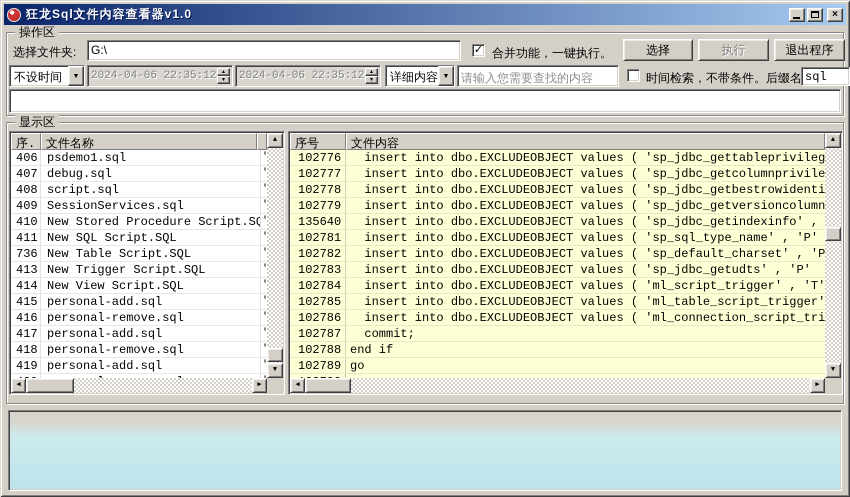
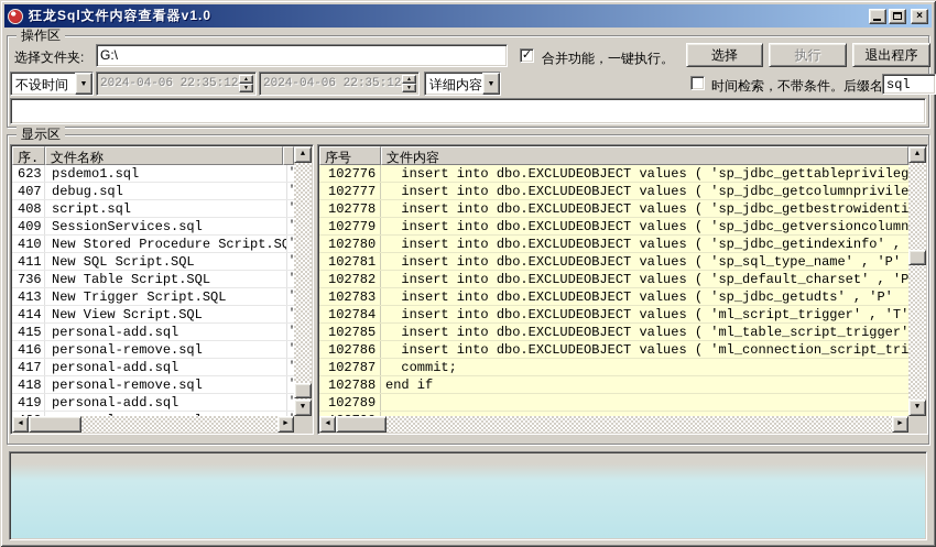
  狂龙Sql文件内容查看器v1.0
  ×
  操作区
  选择文件夹:
  G:\
  ✓
  合并功能，一键执行。
  选择
  执行
  退出程序
  不设时间
  2024-04-06 22:35:12
  2024-04-06 22:35:12
  详细内容
- 请输入您需要查找的内容
  时间检索，不带条件。后缀名
  sql
  显示区
  序.
  文件名称
- 406
+ 623
  psdemo1.sql
  '
  407
  debug.sql
  '
  408
  script.sql
  '
  409
  SessionServices.sql
  '
  410
  New Stored Procedure Script.SQ
  '
  411
  New SQL Script.SQL
  '
  736
  New Table Script.SQL
  '
  413
  New Trigger Script.SQL
  '
  414
  New View Script.SQL
  '
  415
  personal-add.sql
  '
  416
  personal-remove.sql
  '
  417
  personal-add.sql
  '
  418
  personal-remove.sql
  '
  419
  personal-add.sql
  '
  ▲
  ▼
  ◀
  ▶
  序号
  文件内容
  102776
  insert into dbo.EXCLUDEOBJECT values ( 'sp_jdbc_gettableprivileg
  102777
  insert into dbo.EXCLUDEOBJECT values ( 'sp_jdbc_getcolumnprivile
  102778
  insert into dbo.EXCLUDEOBJECT values ( 'sp_jdbc_getbestrowidenti
  102779
  insert into dbo.EXCLUDEOBJECT values ( 'sp_jdbc_getversioncolumn
- 135640
+ 102780
  insert into dbo.EXCLUDEOBJECT values ( 'sp_jdbc_getindexinfo' ,
  102781
  insert into dbo.EXCLUDEOBJECT values ( 'sp_sql_type_name' , 'P'
  102782
  insert into dbo.EXCLUDEOBJECT values ( 'sp_default_charset' , 'P
  102783
  insert into dbo.EXCLUDEOBJECT values ( 'sp_jdbc_getudts' , 'P'
  102784
  insert into dbo.EXCLUDEOBJECT values ( 'ml_script_trigger' , 'T'
  102785
  insert into dbo.EXCLUDEOBJECT values ( 'ml_table_script_trigger'
  102786
  insert into dbo.EXCLUDEOBJECT values ( 'ml_connection_script_tri
  102787
  commit;
  102788
  end if
  102789
- go
  ▲
  ▼
  ◀
  ▶
